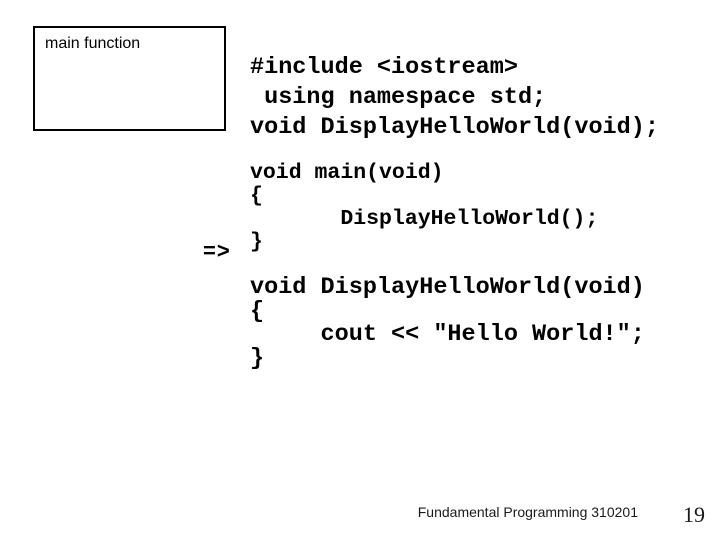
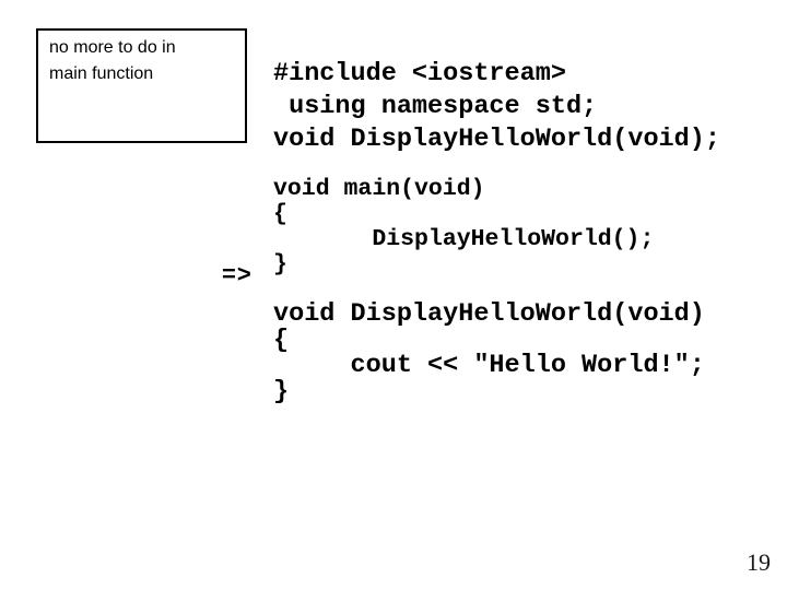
+ no more to do in
  main function
  #include <iostream>
  using namespace std;
  void DisplayHelloWorld(void);
  void main(void)
  {
  DisplayHelloWorld();
  }
  =>
  void DisplayHelloWorld(void)
  {
  cout << "Hello World!";
  }
- Fundamental Programming 310201
  19
